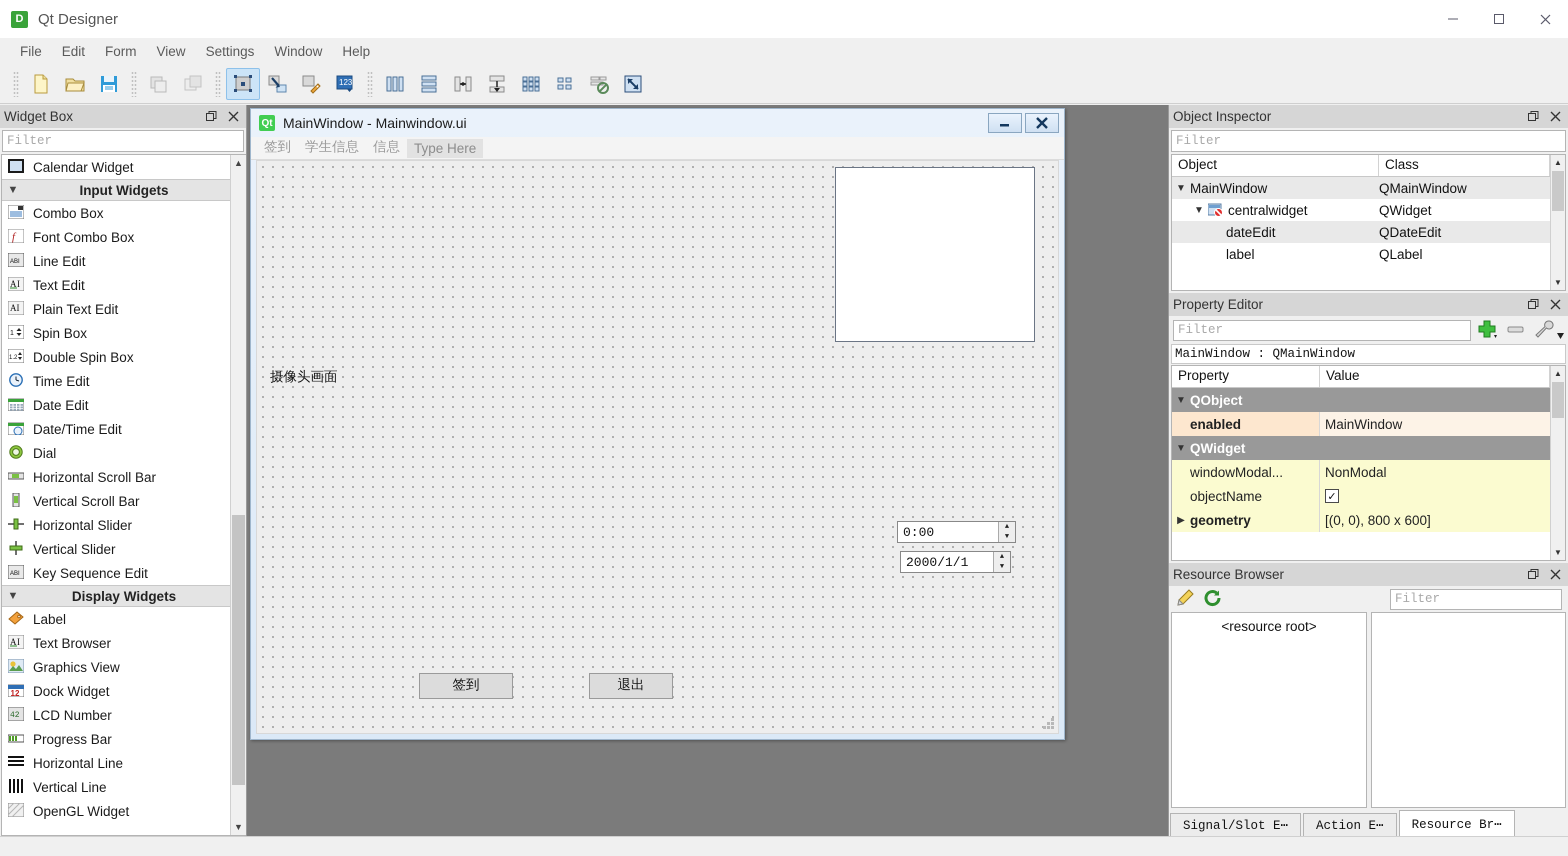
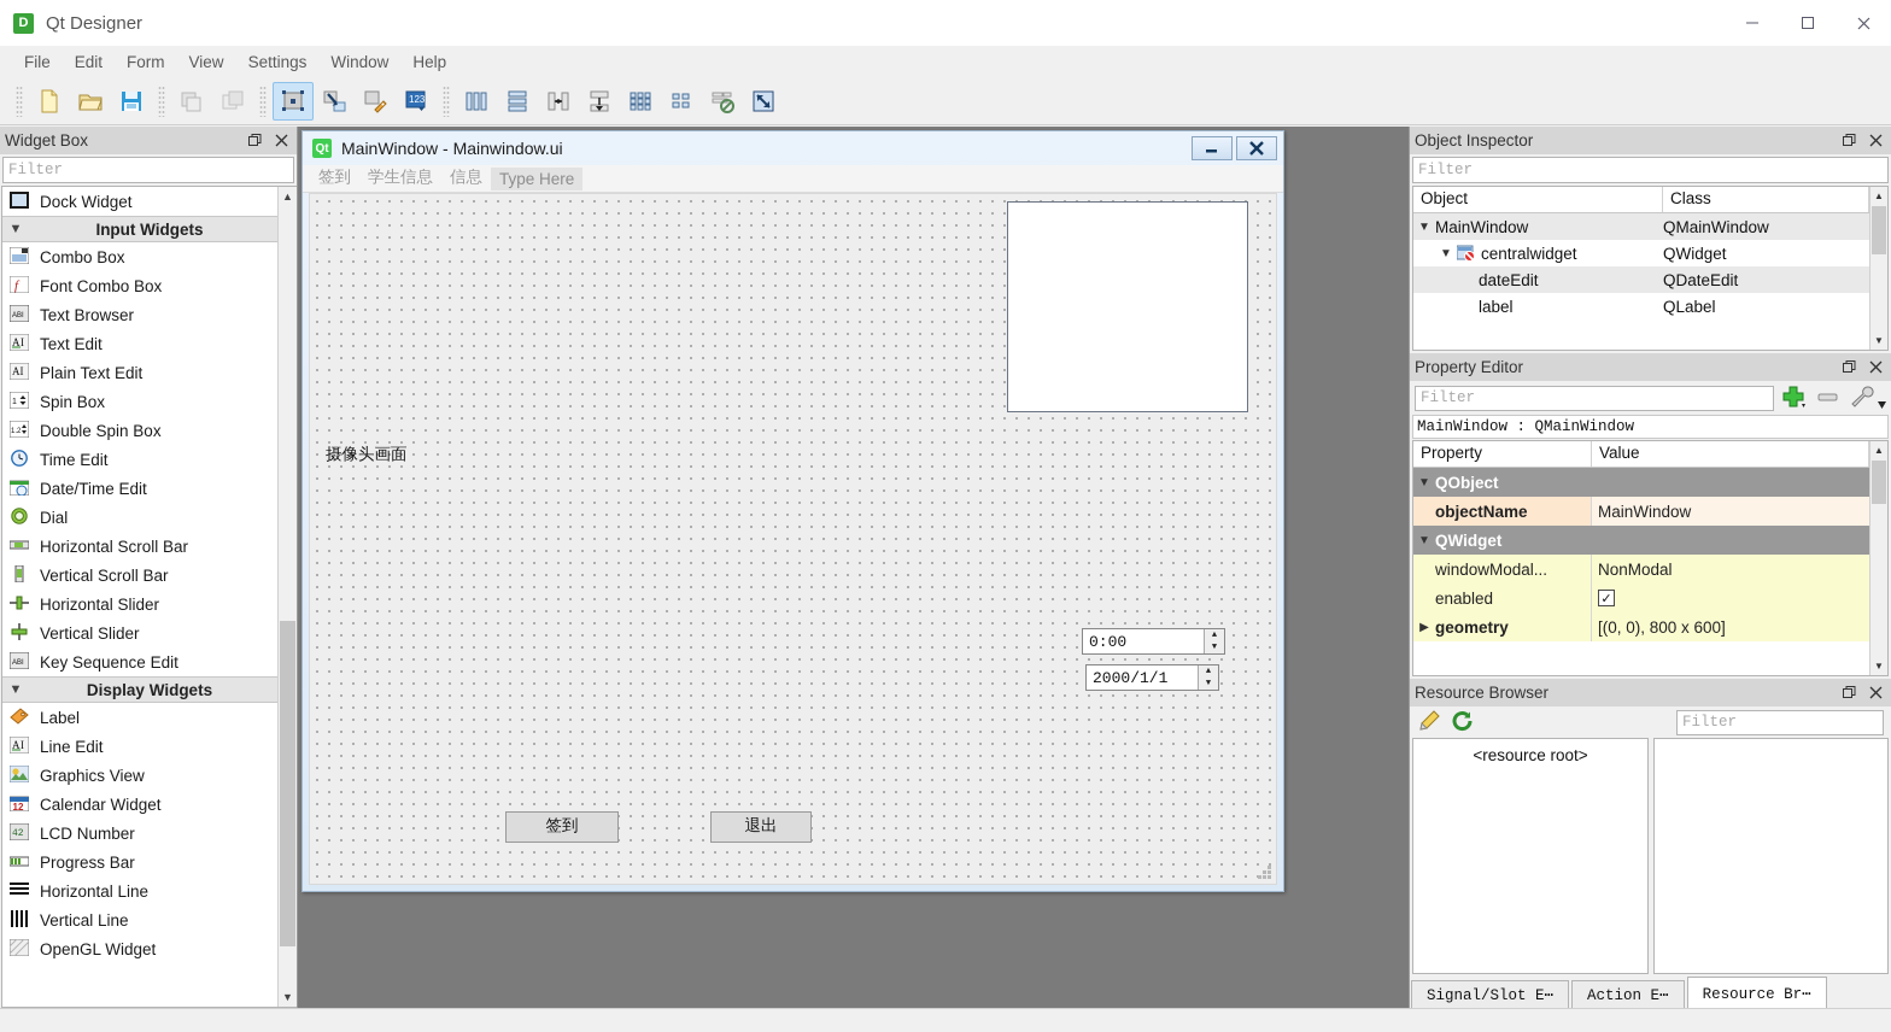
  D
  Qt Designer
  File
  Edit
  Form
  View
  Settings
  Window
  Help
  123
  Widget Box
  Filter
- Calendar Widget
+ Dock Widget
  ▼
  Input Widgets
  Combo Box
  f
  Font Combo Box
- Line Edit
+ Text Browser
  A
  I
  Text Edit
  AI
  Plain Text Edit
  Spin Box
  Double Spin Box
  Time Edit
- Date Edit
  Date/Time Edit
  Dial
  Horizontal Scroll Bar
  Vertical Scroll Bar
  Horizontal Slider
  Vertical Slider
  Key Sequence Edit
  ▼
  Display Widgets
  Label
  A
  I
- Text Browser
+ Line Edit
  Graphics View
  12
- Dock Widget
+ Calendar Widget
  42
  LCD Number
  Progress Bar
  Horizontal Line
  Vertical Line
  OpenGL Widget
  ▲
  ▼
  Qt
  MainWindow - Mainwindow.ui
  签到
  学生信息
  信息
  Type Here
  摄像头画面
  0:00
  ▲
  ▼
  2000/1/1
  ▲
  ▼
  签到
  退出
  Object Inspector
  Filter
  Object
  Class
  ▼
  MainWindow
  QMainWindow
  ▼
  centralwidget
  QWidget
  dateEdit
  QDateEdit
  label
  QLabel
  ▲
  ▼
  Property Editor
  Filter
  MainWindow : QMainWindow
  Property
  Value
  ▼
  QObject
- enabled
+ objectName
  MainWindow
  ▼
  QWidget
  windowModal...
  NonModal
- objectName
+ enabled
  ✓
  ▶
  geometry
  [(0, 0), 800 x 600]
  ▲
  ▼
  Resource Browser
  Filter
  <resource root>
  Signal/Slot E⋯
  Action E⋯
  Resource Br⋯
